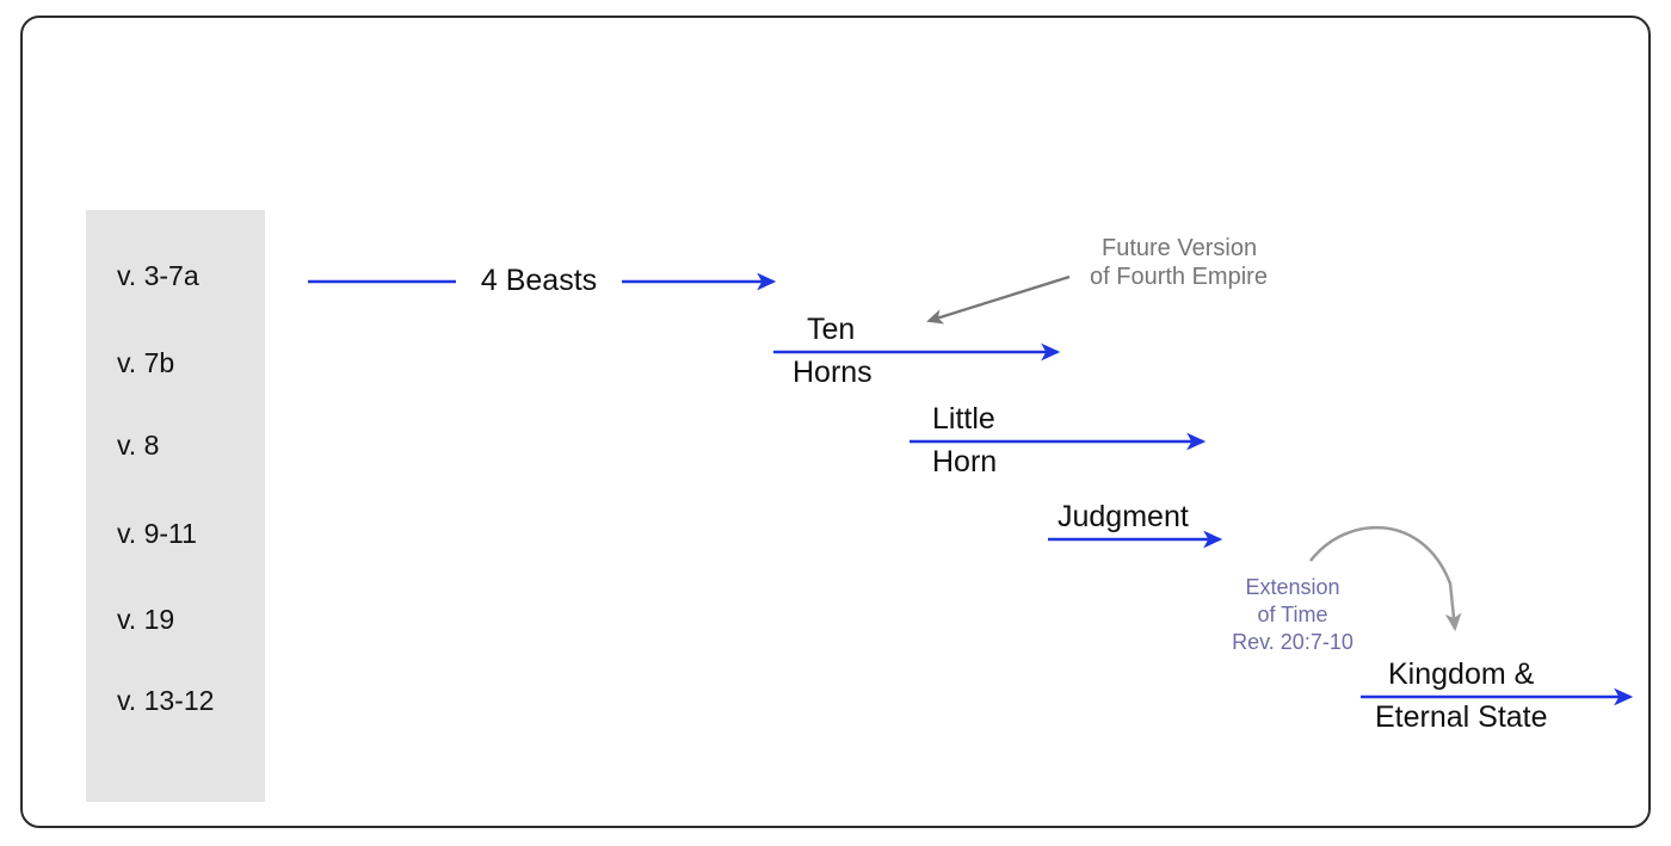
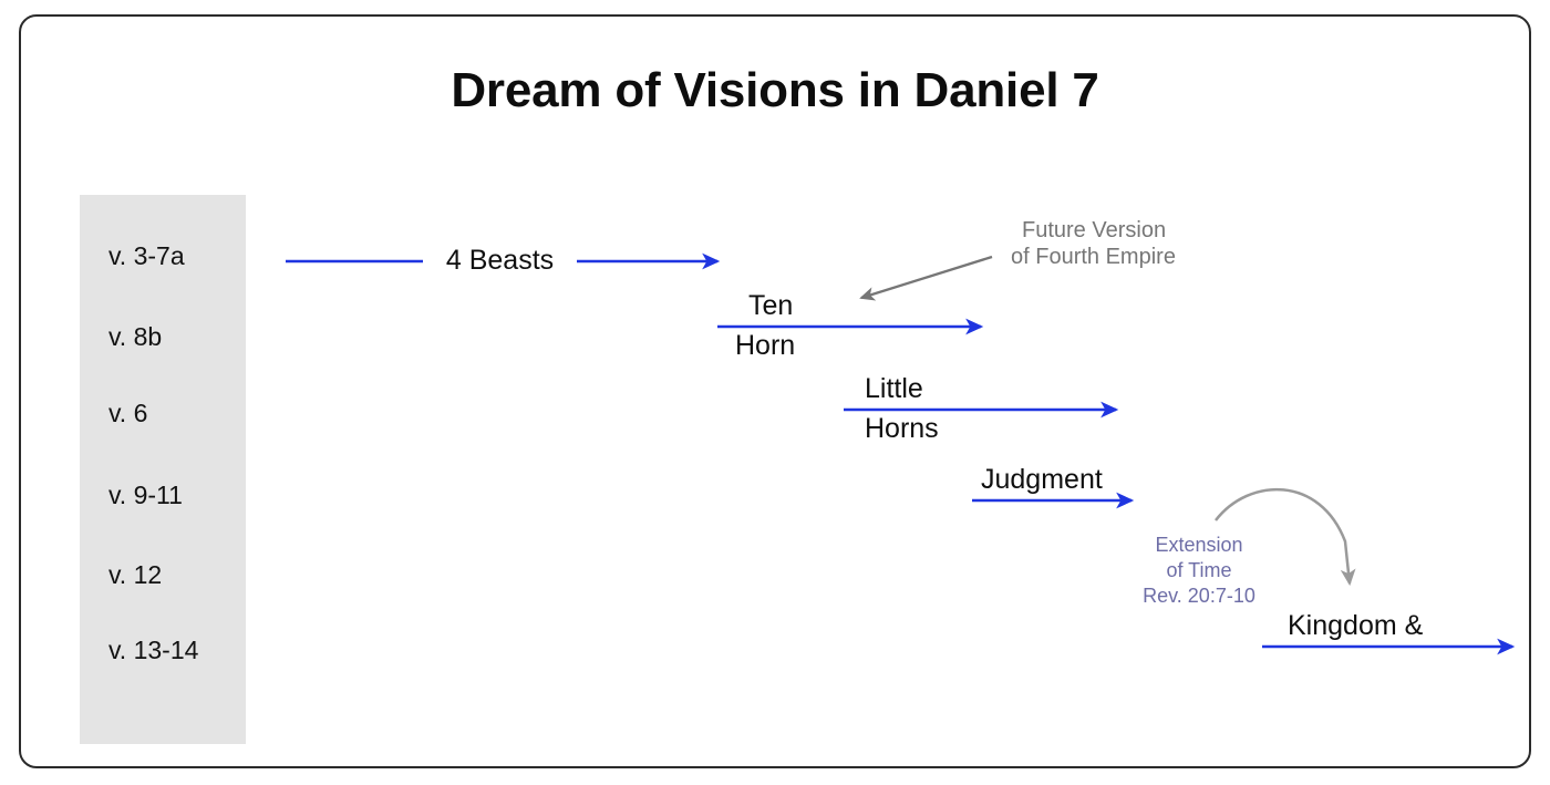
+ Dream of Visions in Daniel 7
  v. 3-7a
- v. 7b
+ v. 8b
- v. 8
+ v. 6
  v. 9-11
- v. 19
+ v. 12
- v. 13-12
+ v. 13-14
  4 Beasts
  Ten
- Horns
+ Horn
  Little
- Horn
+ Horns
  Judgment
  Kingdom &
- Eternal State
  Future Version
  of Fourth Empire
  Extension
  of Time
  Rev. 20:7-10
